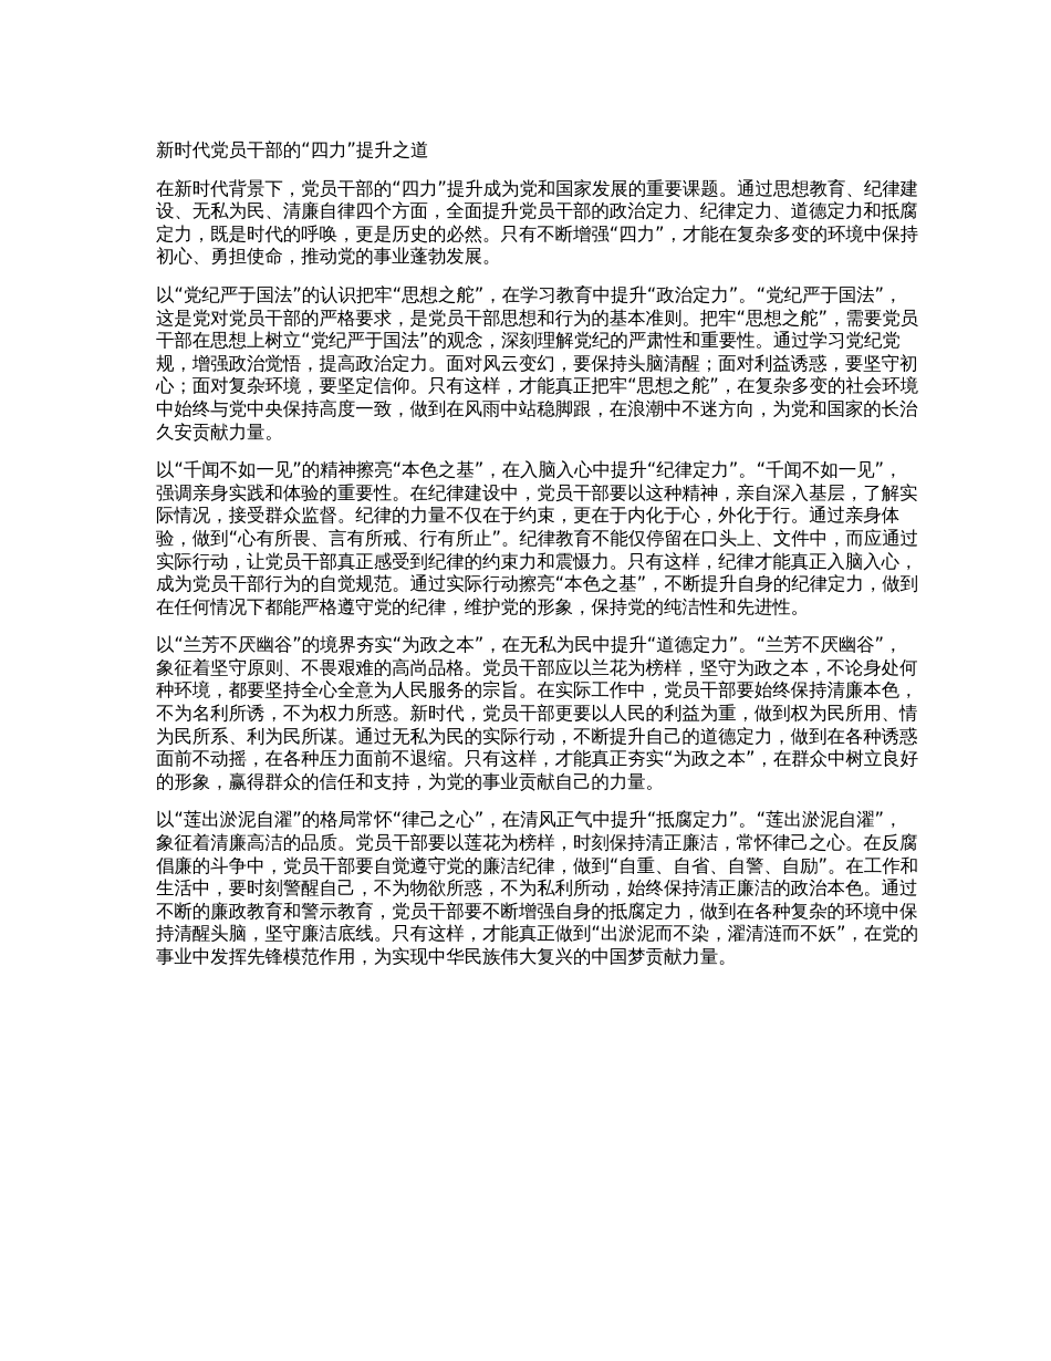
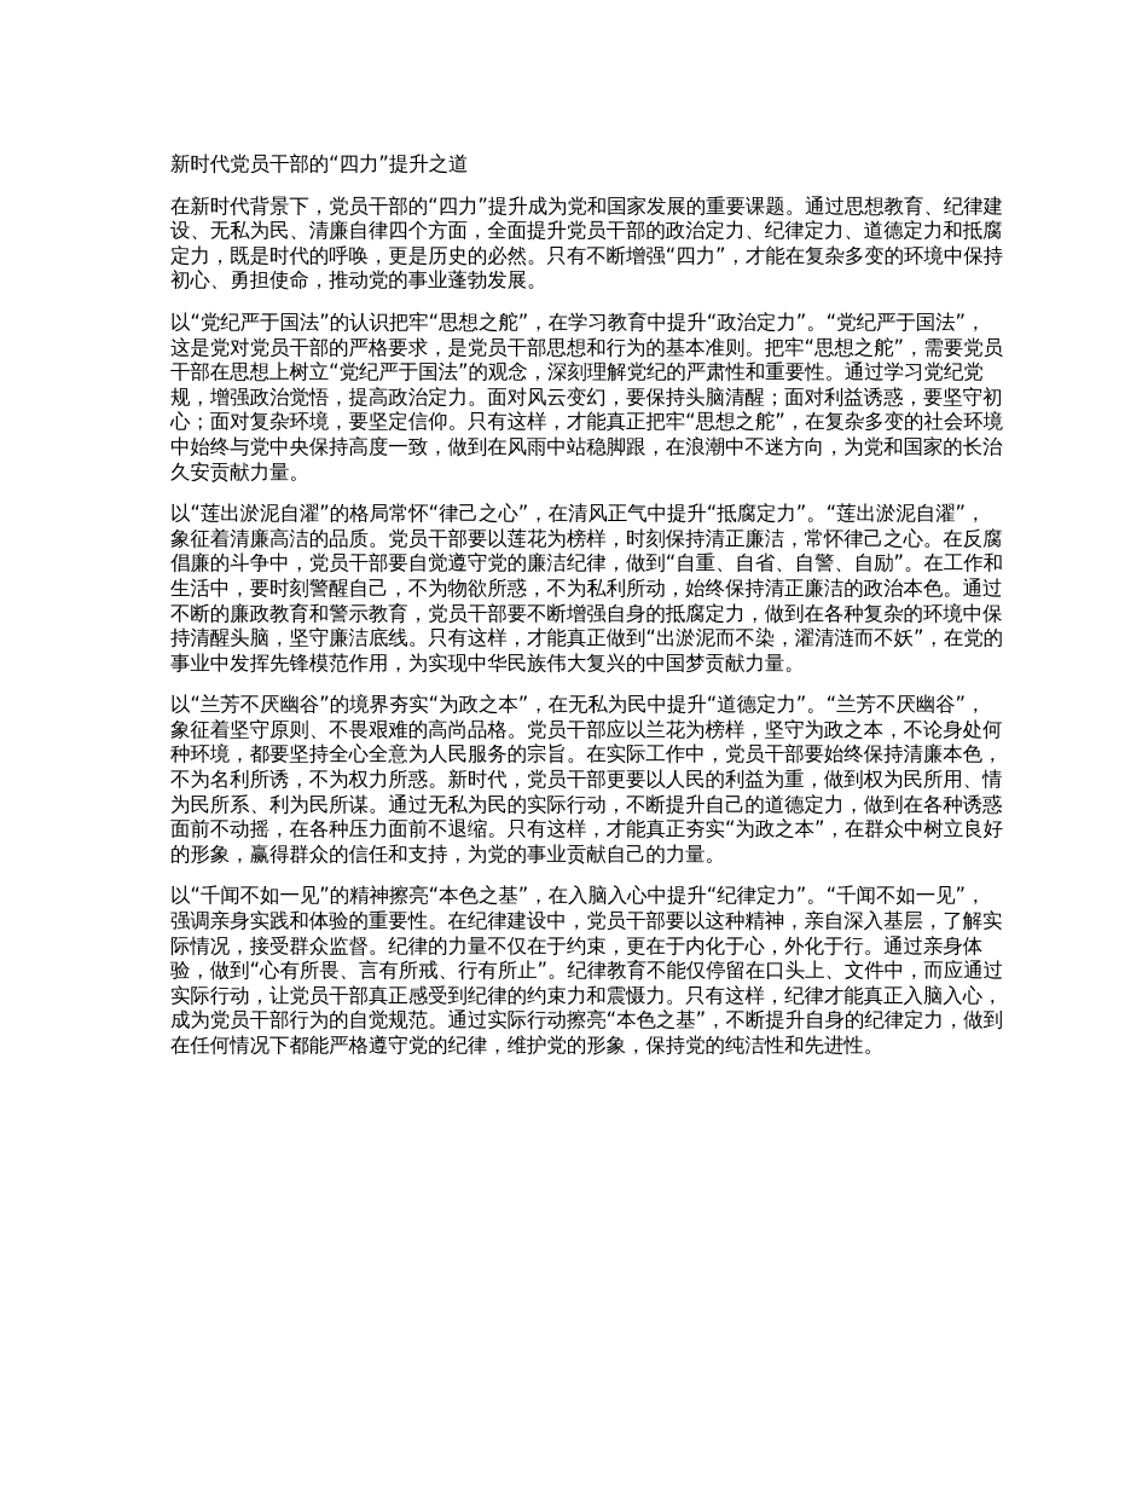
  新时代党员干部的“四力”提升之道
  在新时代背景下，党员干部的“四力”提升成为党和国家发展的重要课题。通过思想教育、纪律建设、无私为民、清廉自律四个方面，全面提升党员干部的政治定力、纪律定力、道德定力和抵腐定力，既是时代的呼唤，更是历史的必然。只有不断增强“四力”，才能在复杂多变的环境中保持初心、勇担使命，推动党的事业蓬勃发展。
  以“党纪严于国法”的认识把牢“思想之舵”，在学习教育中提升“政治定力”。“党纪严于国法”，这是党对党员干部的严格要求，是党员干部思想和行为的基本准则。把牢“思想之舵”，需要党员干部在思想上树立“党纪严于国法”的观念，深刻理解党纪的严肃性和重要性。通过学习党纪党规，增强政治觉悟，提高政治定力。面对风云变幻，要保持头脑清醒；面对利益诱惑，要坚守初心；面对复杂环境，要坚定信仰。只有这样，才能真正把牢“思想之舵”，在复杂多变的社会环境中始终与党中央保持高度一致，做到在风雨中站稳脚跟，在浪潮中不迷方向，为党和国家的长治久安贡献力量。
- 以“千闻不如一见”的精神擦亮“本色之基”，在入脑入心中提升“纪律定力”。“千闻不如一见”，强调亲身实践和体验的重要性。在纪律建设中，党员干部要以这种精神，亲自深入基层，了解实际情况，接受群众监督。纪律的力量不仅在于约束，更在于内化于心，外化于行。通过亲身体验，做到“心有所畏、言有所戒、行有所止”。纪律教育不能仅停留在口头上、文件中，而应通过实际行动，让党员干部真正感受到纪律的约束力和震慑力。只有这样，纪律才能真正入脑入心，成为党员干部行为的自觉规范。通过实际行动擦亮“本色之基”，不断提升自身的纪律定力，做到在任何情况下都能严格遵守党的纪律，维护党的形象，保持党的纯洁性和先进性。
+ 以“莲出淤泥自濯”的格局常怀“律己之心”，在清风正气中提升“抵腐定力”。“莲出淤泥自濯”，象征着清廉高洁的品质。党员干部要以莲花为榜样，时刻保持清正廉洁，常怀律己之心。在反腐倡廉的斗争中，党员干部要自觉遵守党的廉洁纪律，做到“自重、自省、自警、自励”。在工作和生活中，要时刻警醒自己，不为物欲所惑，不为私利所动，始终保持清正廉洁的政治本色。通过不断的廉政教育和警示教育，党员干部要不断增强自身的抵腐定力，做到在各种复杂的环境中保持清醒头脑，坚守廉洁底线。只有这样，才能真正做到“出淤泥而不染，濯清涟而不妖”，在党的事业中发挥先锋模范作用，为实现中华民族伟大复兴的中国梦贡献力量。
  以“兰芳不厌幽谷”的境界夯实“为政之本”，在无私为民中提升“道德定力”。“兰芳不厌幽谷”，象征着坚守原则、不畏艰难的高尚品格。党员干部应以兰花为榜样，坚守为政之本，不论身处何种环境，都要坚持全心全意为人民服务的宗旨。在实际工作中，党员干部要始终保持清廉本色，不为名利所诱，不为权力所惑。新时代，党员干部更要以人民的利益为重，做到权为民所用、情为民所系、利为民所谋。通过无私为民的实际行动，不断提升自己的道德定力，做到在各种诱惑面前不动摇，在各种压力面前不退缩。只有这样，才能真正夯实“为政之本”，在群众中树立良好的形象，赢得群众的信任和支持，为党的事业贡献自己的力量。
- 以“莲出淤泥自濯”的格局常怀“律己之心”，在清风正气中提升“抵腐定力”。“莲出淤泥自濯”，象征着清廉高洁的品质。党员干部要以莲花为榜样，时刻保持清正廉洁，常怀律己之心。在反腐倡廉的斗争中，党员干部要自觉遵守党的廉洁纪律，做到“自重、自省、自警、自励”。在工作和生活中，要时刻警醒自己，不为物欲所惑，不为私利所动，始终保持清正廉洁的政治本色。通过不断的廉政教育和警示教育，党员干部要不断增强自身的抵腐定力，做到在各种复杂的环境中保持清醒头脑，坚守廉洁底线。只有这样，才能真正做到“出淤泥而不染，濯清涟而不妖”，在党的事业中发挥先锋模范作用，为实现中华民族伟大复兴的中国梦贡献力量。
+ 以“千闻不如一见”的精神擦亮“本色之基”，在入脑入心中提升“纪律定力”。“千闻不如一见”，强调亲身实践和体验的重要性。在纪律建设中，党员干部要以这种精神，亲自深入基层，了解实际情况，接受群众监督。纪律的力量不仅在于约束，更在于内化于心，外化于行。通过亲身体验，做到“心有所畏、言有所戒、行有所止”。纪律教育不能仅停留在口头上、文件中，而应通过实际行动，让党员干部真正感受到纪律的约束力和震慑力。只有这样，纪律才能真正入脑入心，成为党员干部行为的自觉规范。通过实际行动擦亮“本色之基”，不断提升自身的纪律定力，做到在任何情况下都能严格遵守党的纪律，维护党的形象，保持党的纯洁性和先进性。
